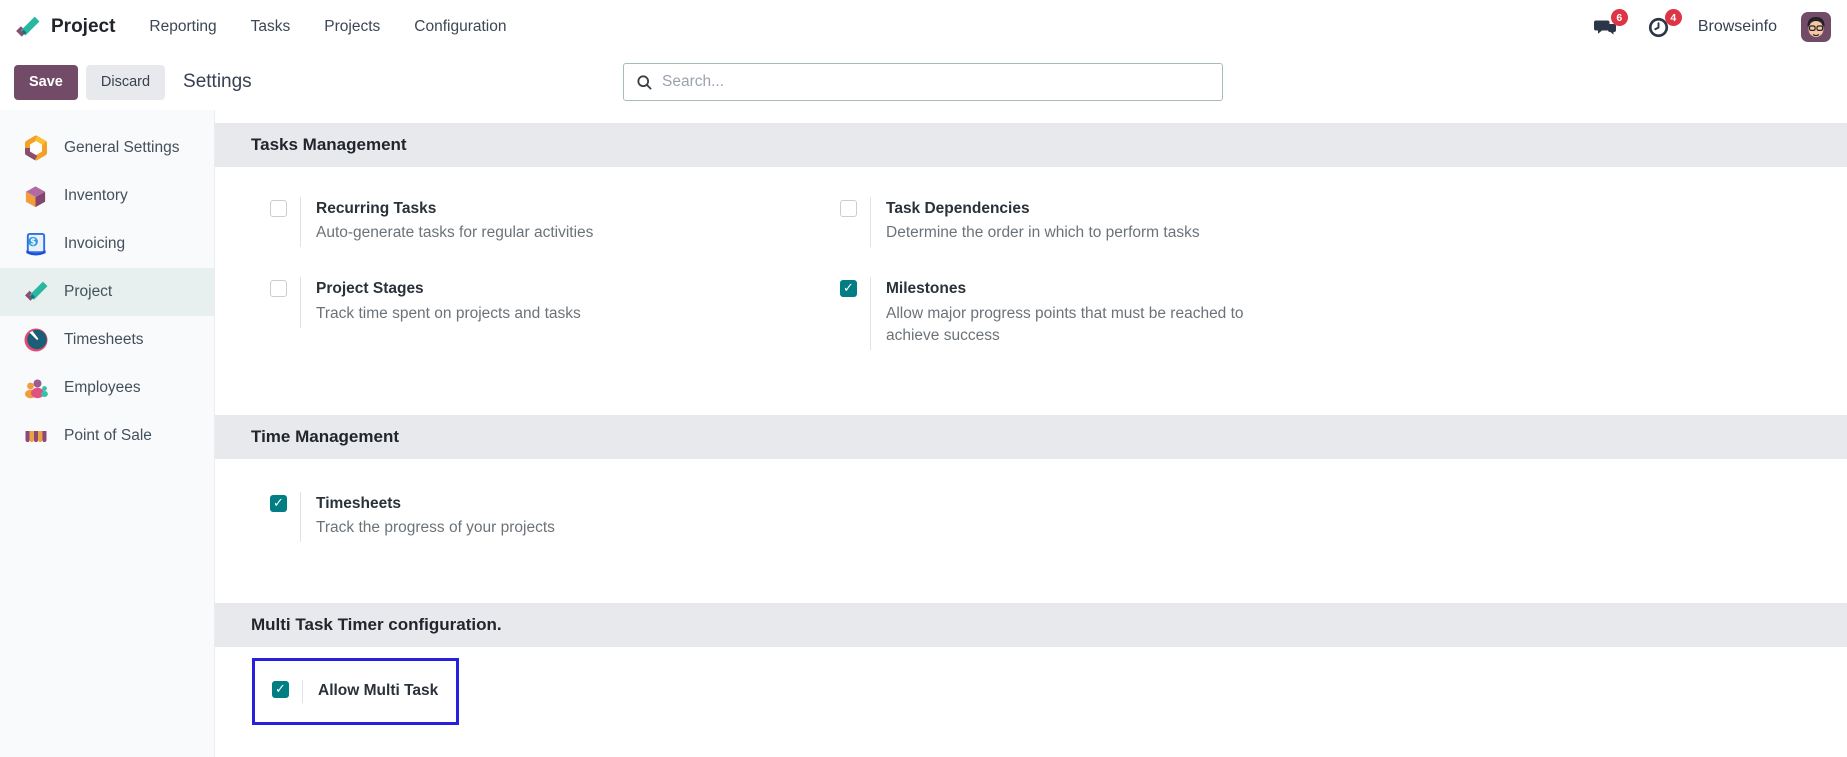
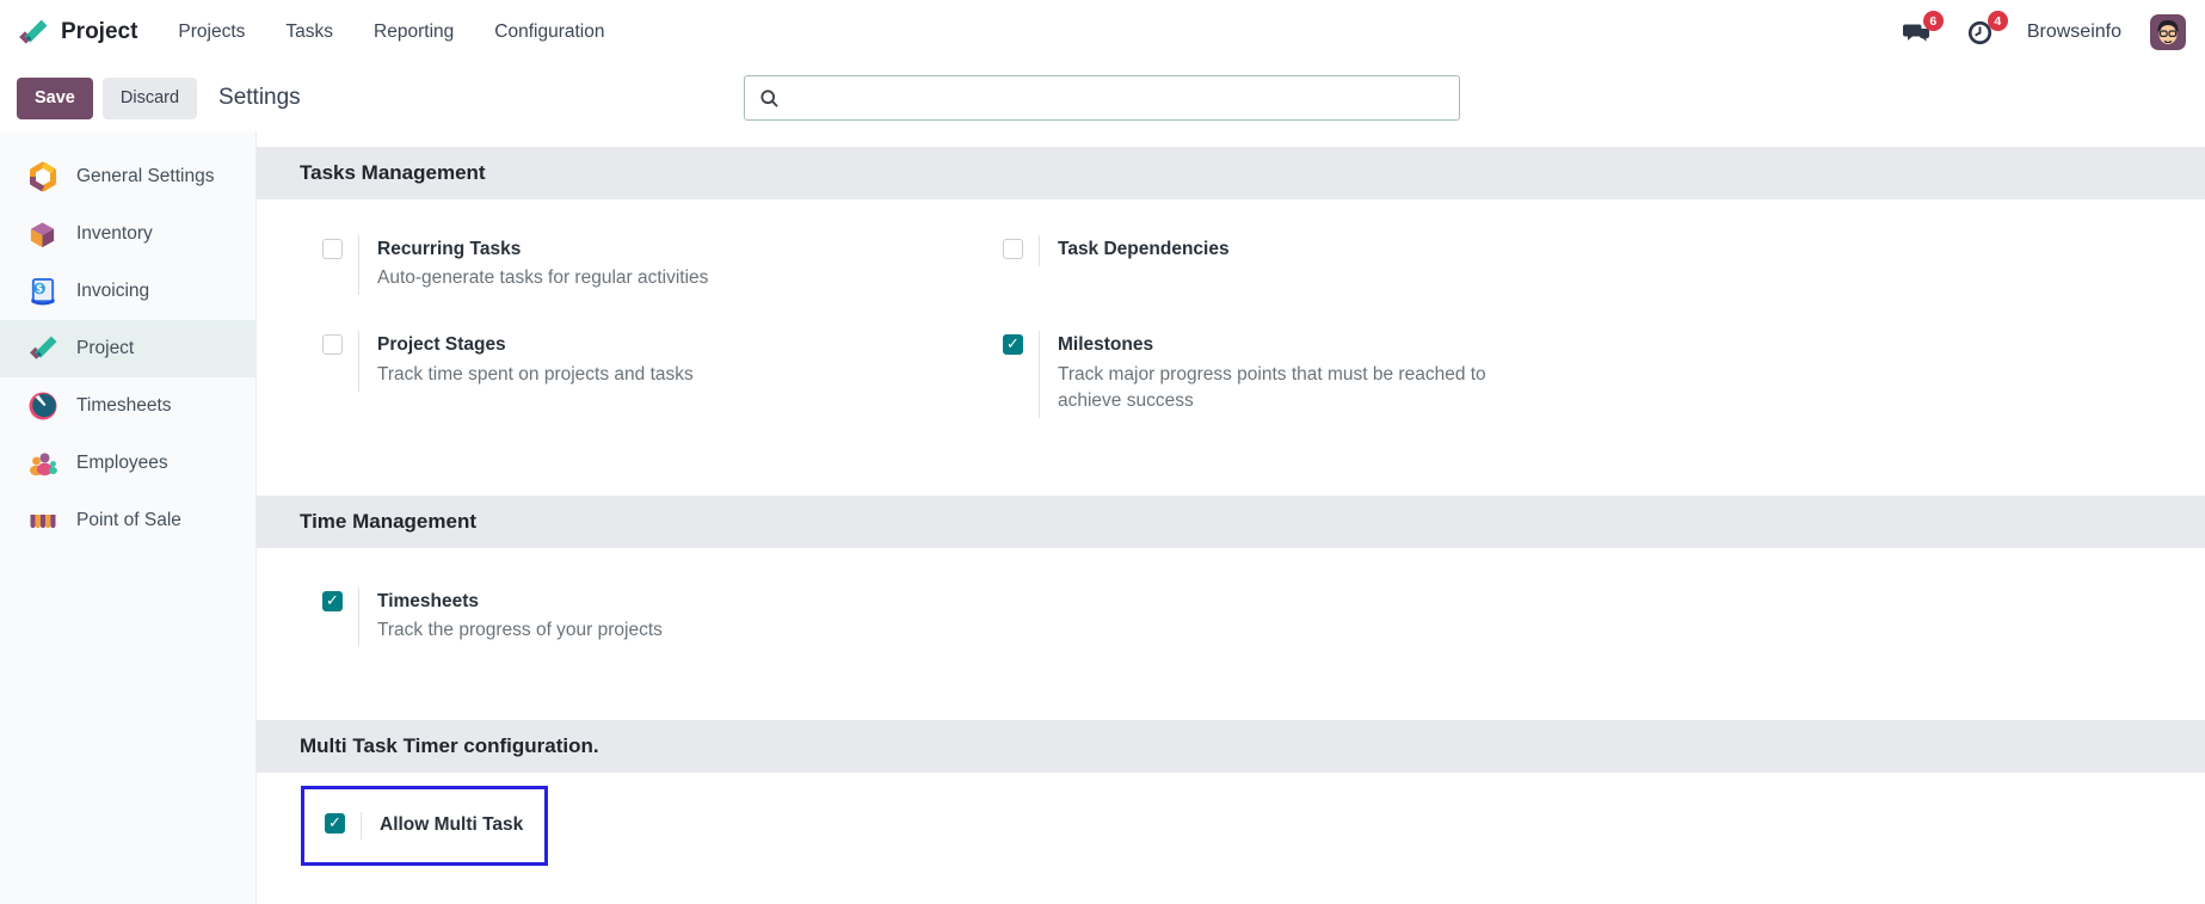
  Project
- Reporting
+ Projects
  Tasks
- Projects
+ Reporting
  Configuration
  6
  4
  Browseinfo
  Save
  Discard
  Settings
- Search...
  General Settings
  Inventory
  $
  Invoicing
  Project
  Timesheets
  Employees
  Point of Sale
  Tasks Management
  Recurring Tasks
  Auto-generate tasks for regular activities
  Task Dependencies
- Determine the order in which to perform tasks
  Project Stages
  Track time spent on projects and tasks
  Milestones
- Allow major progress points that must be reached to achieve success
+ Track major progress points that must be reached to achieve success
  Time Management
  Timesheets
  Track the progress of your projects
  Multi Task Timer configuration.
  Allow Multi Task
